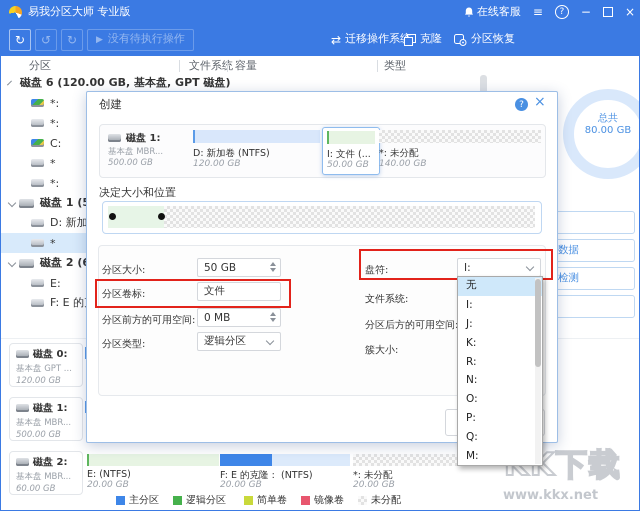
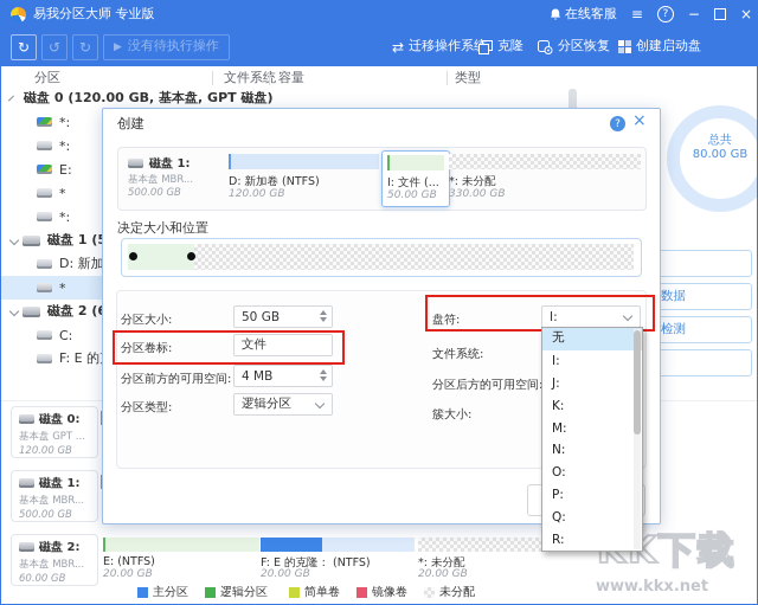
  易我分区大师 专业版
  在线客服
  ≡
  ?
  −
  ×
  ↻
  ↺
  ↻
  ▶
  没有待执行操作
  ⇄
  迁移操作系
  克隆
  分区恢复
+ 创建启动盘
  分区
  文件系
  容量
  类型
- 磁盘 6 (120.00 GB, 基本盘, GPT 磁盘)
+ 磁盘 0 (120.00 GB, 基本盘, GPT 磁盘)
  *:
  *:
- C:
+ E:
  *
  *:
  D: 新加
  *
- E:
+ C:
  磁盘 0:
  基本盘 GPT ...
  120.00 GB
  磁盘 1:
  基本盘 MBR...
  500.00 GB
  磁盘 2:
  基本盘 MBR...
  60.00 GB
  E: (NTFS)
  20.00 GB
  F: E 的克隆： (NTFS)
  20.00 GB
  *: 未分配
  20.00 GB
  主分区
  逻辑分区
  简单卷
  镜像卷
  未分配
  总共
  80.00 GB
  数据
  检测
  创建
  ?
  ×
  磁盘 1:
  基本盘 MBR...
  500.00 GB
  D: 新加卷 (NTFS)
  120.00 GB
  I: 文件 (...
  50.00 GB
  *: 未分配
- 140.00 GB
+ 330.00 GB
  决定大小和位置
  分区大小:
  50 GB
  分区卷标:
  文件
  分区前方的可用空间:
- 0 MB
+ 4 MB
  分区类型:
  逻辑分区
  盘符:
  I:
  文件系统:
  分区后方的可用空间
  簇大小:
  无
  I:
  J:
  K:
- R:
+ M:
  N:
  O:
  P:
  Q:
- M:
+ R:
  K下载
  www.kkx.net
